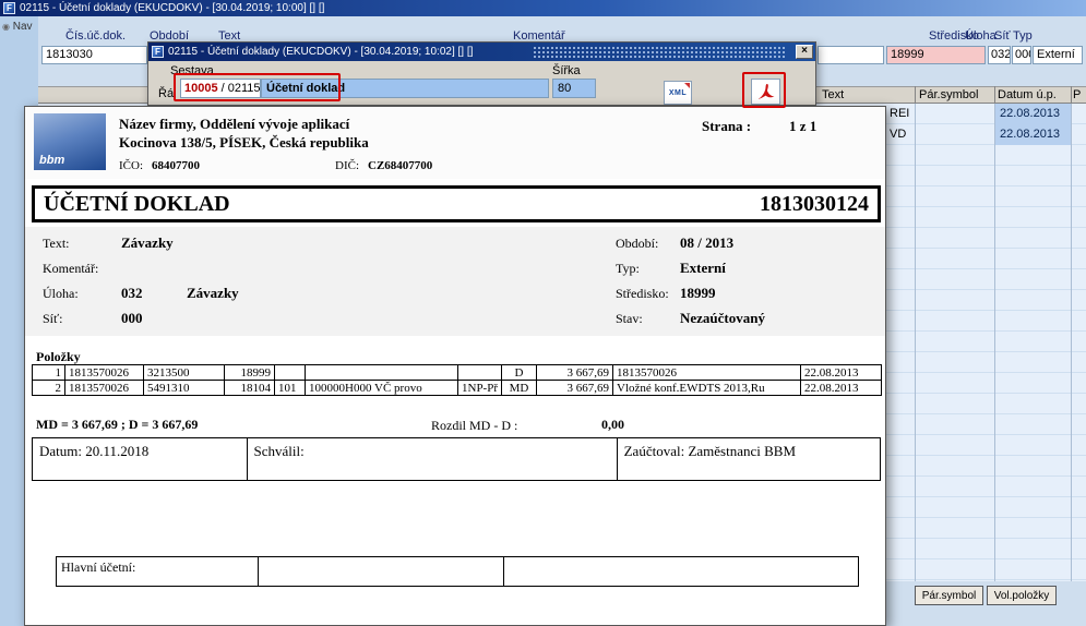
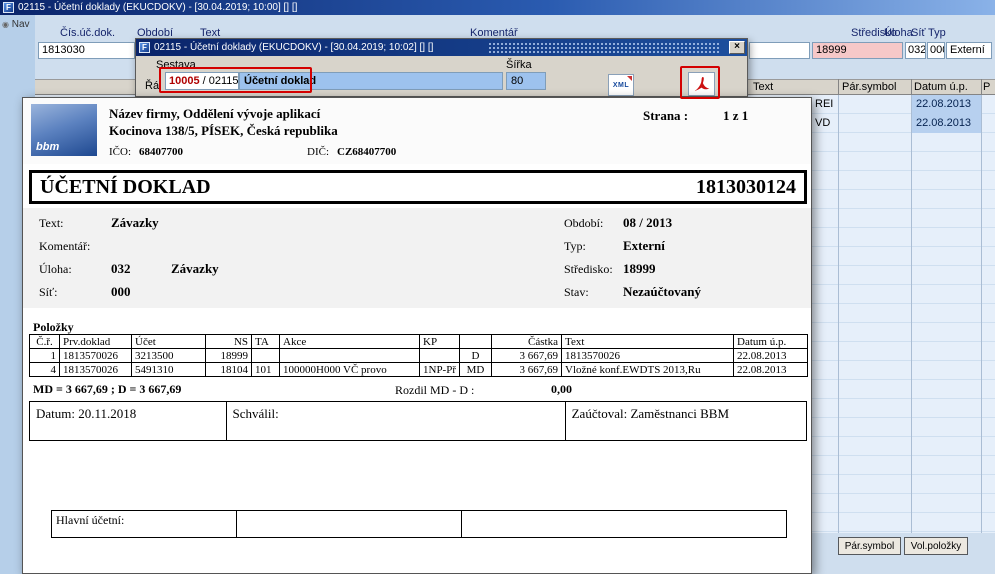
  F
  02115 - Účetní doklady (EKUCDOKV) - [30.04.2019; 10:00] [] []
  ◉ Nav
  Čís.úč.dok.
  Období
  Text
  Komentář
  Středisko
  Úloha
  Síť
  Typ
  1813030
  18999
  032
  Externí
  Text
  Pár.symbol
  Datum ú.p.
  P
  REI
  22.08.2013
  VD
  22.08.2013
  Pár.symbol
  Vol.položky
  F
  02115 - Účetní doklady (EKUCDOKV) - [30.04.2019; 10:02] [] []
  ×
  Sestava
  Šířka
  Řá
  10005 / 02115
  Účetní doklad
  80
  bbm
  Název firmy, Oddělení vývoje aplikací
  Kocinova 138/5, PÍSEK, Česká republika
  IČO:
  68407700
  DIČ:
  CZ68407700
  Strana :
  1 z 1
  ÚČETNÍ DOKLAD
  1813030124
  Text:
  Závazky
  Období:
  08 / 2013
  Komentář:
  Typ:
  Externí
  Úloha:
  032
  Závazky
  Středisko:
  18999
  Síť:
  000
  Stav:
  Nezaúčtovaný
  Položky
+ Č.ř.	Prv.doklad	Účet	NS	TA	Akce	KP		Částka	Text	Datum ú.p.
  1	1813570026	3213500	18999				D	3 667,69	1813570026	22.08.2013
- 2	1813570026	5491310	18104	101	100000H000 VČ provo	1NP-Př	MD	3 667,69	Vložné konf.EWDTS 2013,Ru	22.08.2013
+ 4	1813570026	5491310	18104	101	100000H000 VČ provo	1NP-Př	MD	3 667,69	Vložné konf.EWDTS 2013,Ru	22.08.2013
  MD = 3 667,69 ; D = 3 667,69
  Rozdil MD - D :
  0,00
  Datum: 20.11.2018
  Schválil:
  Zaúčtoval: Zaměstnanci BBM
  Hlavní účetní:
